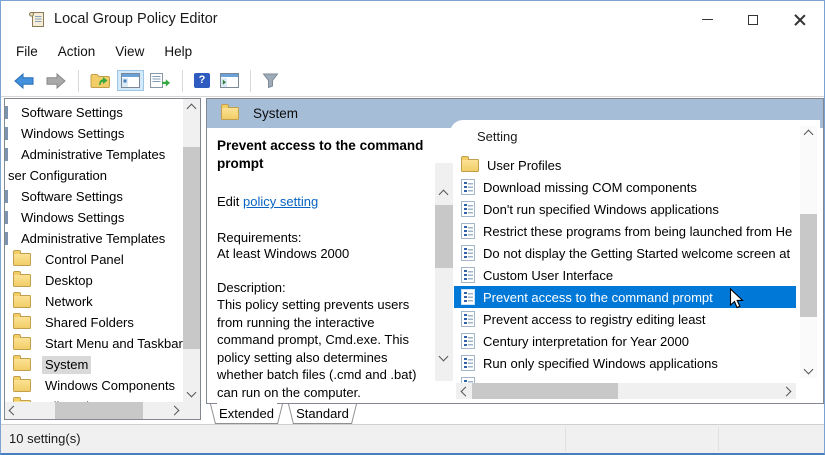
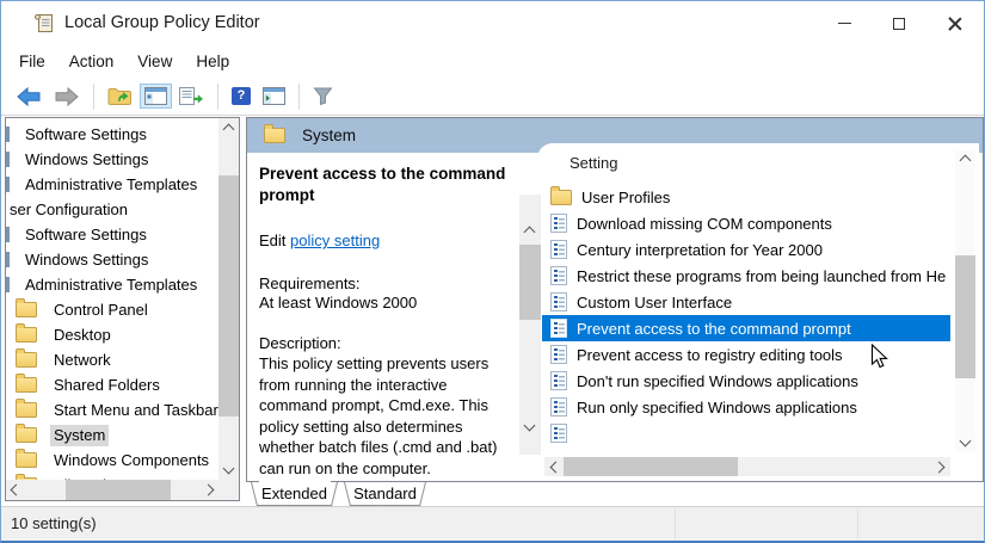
  Local Group Policy Editor
  File
  Action
  View
  Help
  ?
  Software Settings
  Windows Settings
  Administrative Templates
  ser Configuration
  Software Settings
  Windows Settings
  Administrative Templates
  Control Panel
  Desktop
  Network
  Shared Folders
  Start Menu and Taskbar
  System
  Windows Components
  System
  Setting
  User Profiles
  Download missing COM components
- Don't run specified Windows applications
+ Century interpretation for Year 2000
  Restrict these programs from being launched from He
- Do not display the Getting Started welcome screen at
  Custom User Interface
  Prevent access to the command prompt
- Prevent access to registry editing least
+ Prevent access to registry editing tools
- Century interpretation for Year 2000
+ Don't run specified Windows applications
  Run only specified Windows applications
  Prevent access to the command prompt
  Edit policy setting
  Requirements:
  At least Windows 2000
  Description:
  This policy setting prevents users from running the interactive command prompt, Cmd.exe. This policy setting also determines whether batch files (.cmd and .bat) can run on the computer.
  Extended
  Standard
  10 setting(s)
